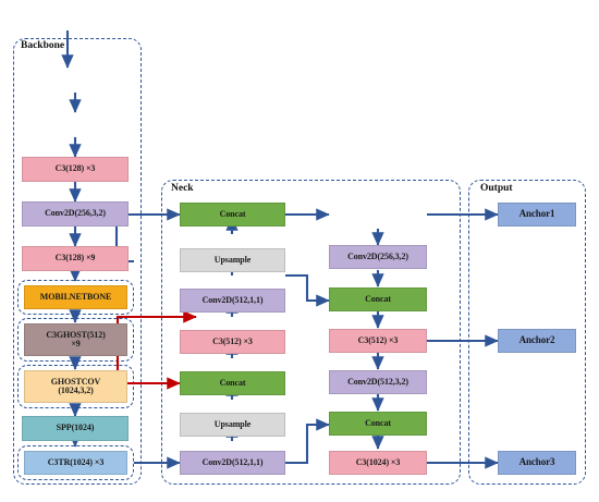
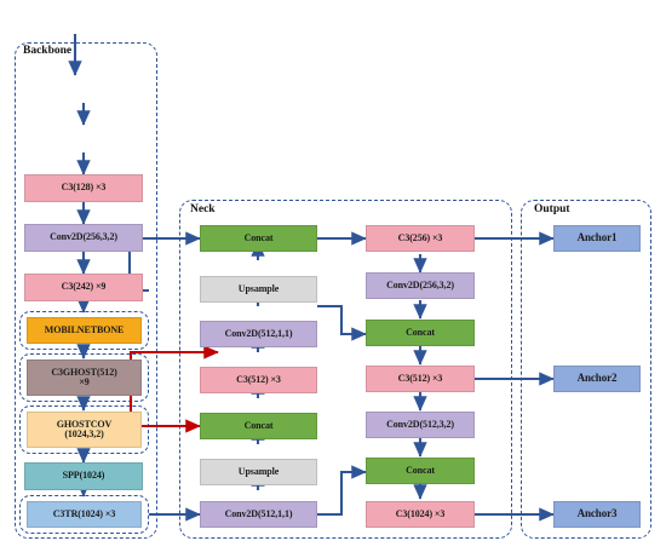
  Backbone
  Neck
  Output
  C3(128) ×3
  Conv2D(256,3,2)
- C3(128) ×9
+ C3(242) ×9
  MOBILNETBONE
  C3GHOST(512)
  ×9
  GHOSTCOV
  (1024,3,2)
  SPP(1024)
  C3TR(1024) ×3
  Concat
  Upsample
  Conv2D(512,1,1)
  C3(512) ×3
  Concat
  Upsample
  Conv2D(512,1,1)
+ C3(256) ×3
  Conv2D(256,3,2)
  Concat
  C3(512) ×3
  Conv2D(512,3,2)
  Concat
  C3(1024) ×3
  Anchor1
  Anchor2
  Anchor3
